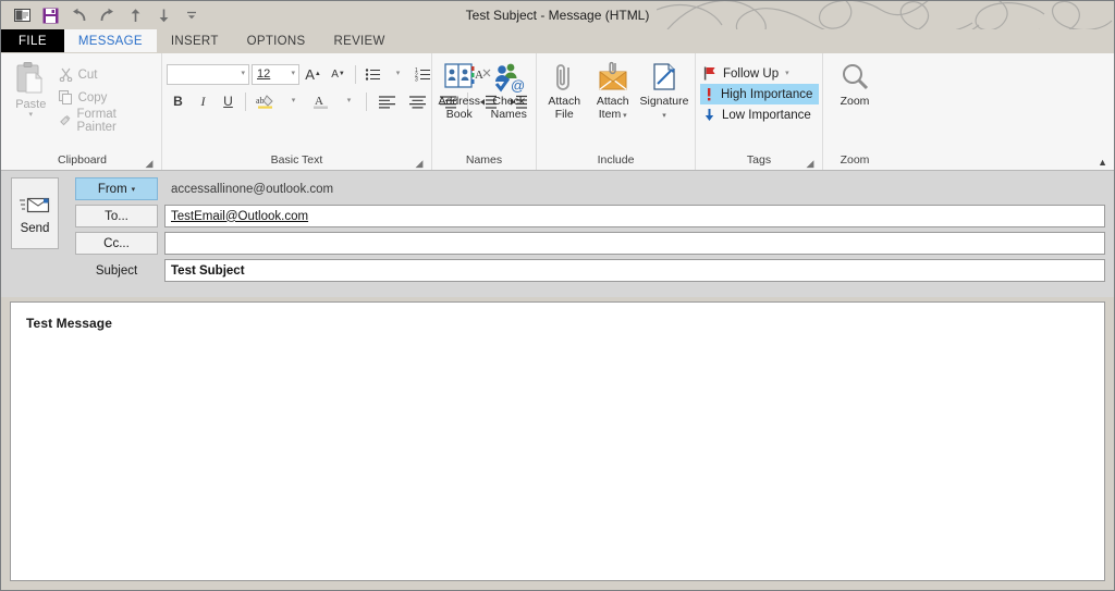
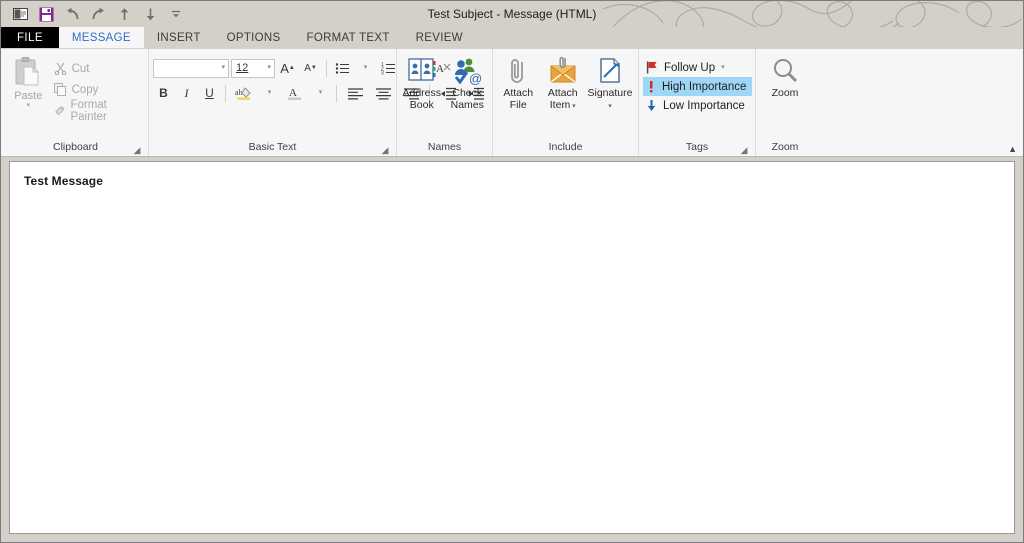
  Test Subject - Message (HTML)
  FILE
  MESSAGE
  INSERT
  OPTIONS
+ FORMAT TEXT
  REVIEW
  Paste
  Cut
  Copy
  Format Painter
  Clipboard
  ◢
  12
  A
  A
  A
  B
  I
  U
  ab
  A
  Basic Text
  ◢
  Address
  Book
  @
  Check
  Names
  Names
  Attach
  File
  Attach
  Item
  Signature
  Include
  Follow Up
  High Importance
  Low Importance
  Tags
  ◢
  Zoom
  Zoom
  ▲
- Send
- From
- accessallinone@outlook.com
- To...
- TestEmail@Outlook.com
- Cc...
- Subject
- Test Subject
  Test Message
